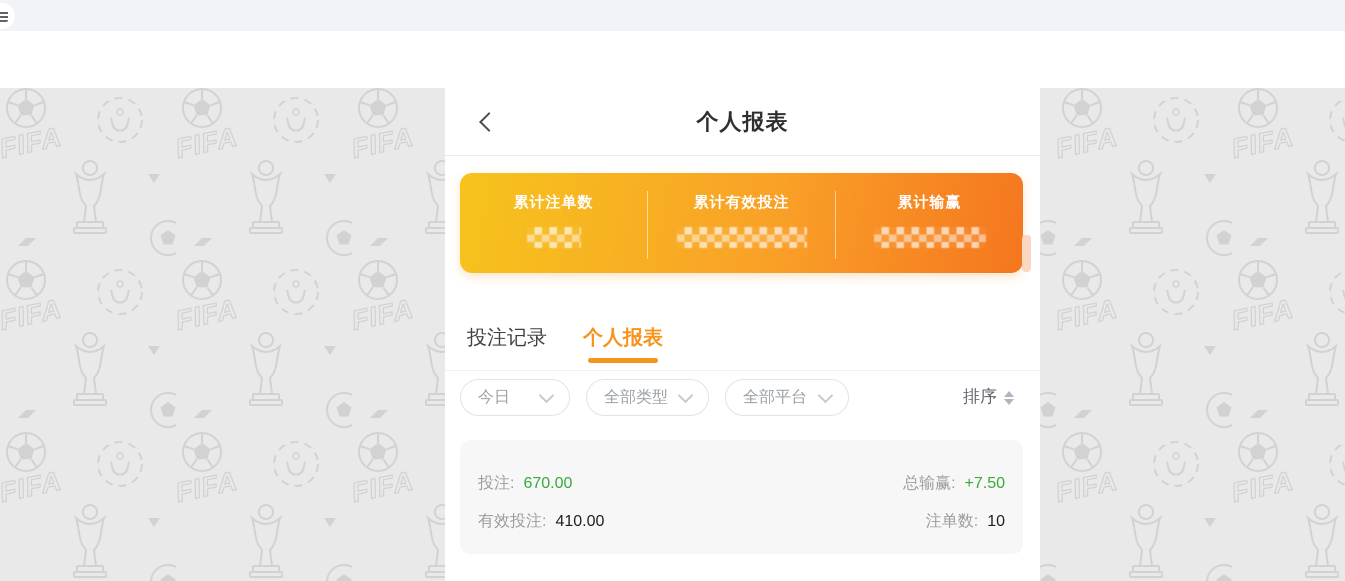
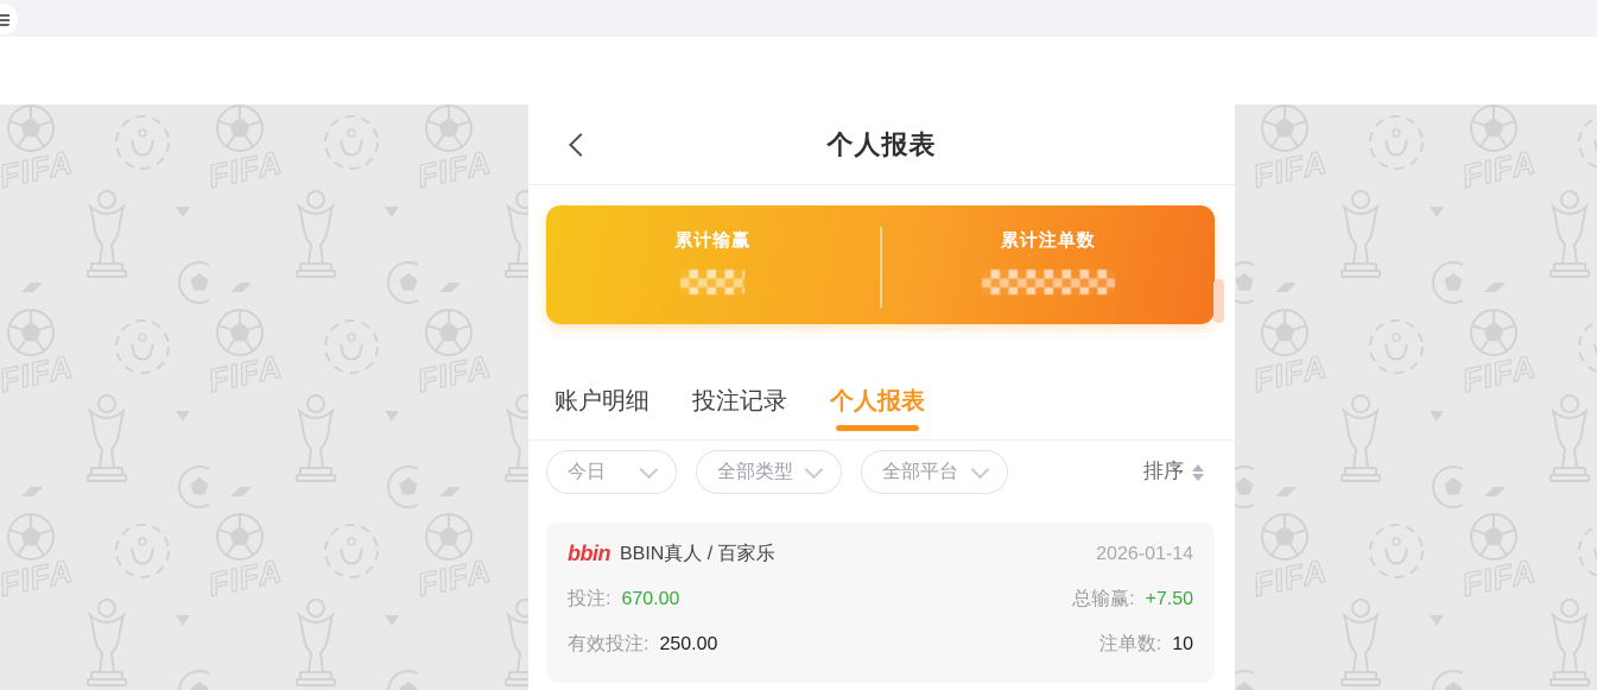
  个人报表
- 累计注单数
+ 累计输赢
- 累计有效投注
- 累计输赢
+ 累计注单数
+ 账户明细
  投注记录
  个人报表
  今日
  全部类型
  全部平台
  排序
+ bbin
+ BBIN真人 / 百家乐
+ 2026-01-14
  投注:
  670.00
  总输赢:
  +7.50
  有效投注:
- 410.00
+ 250.00
  注单数:
  10
